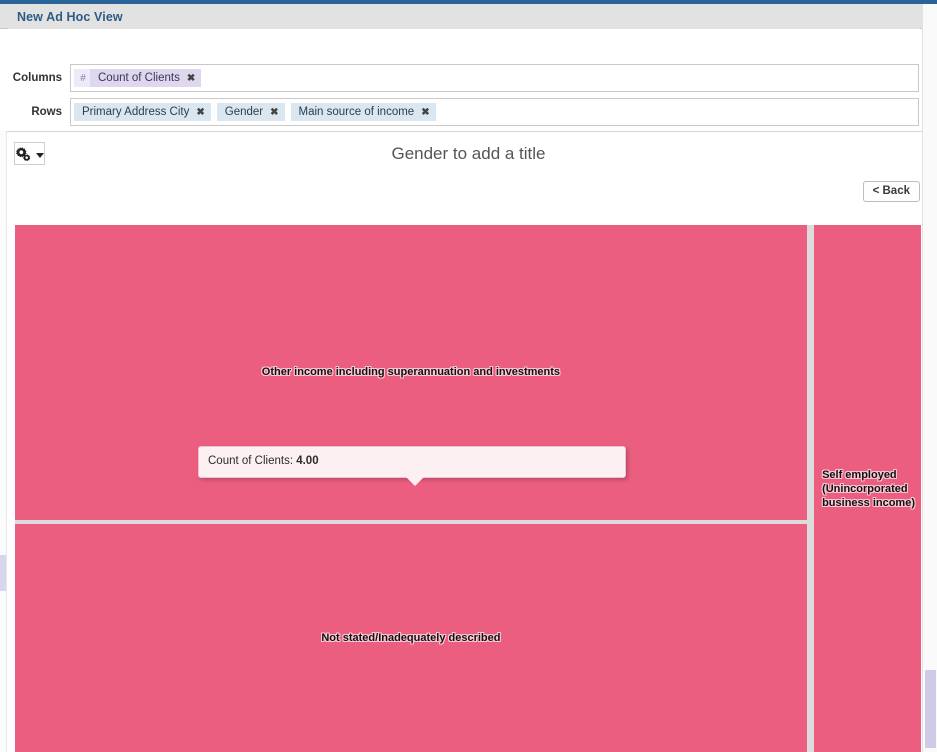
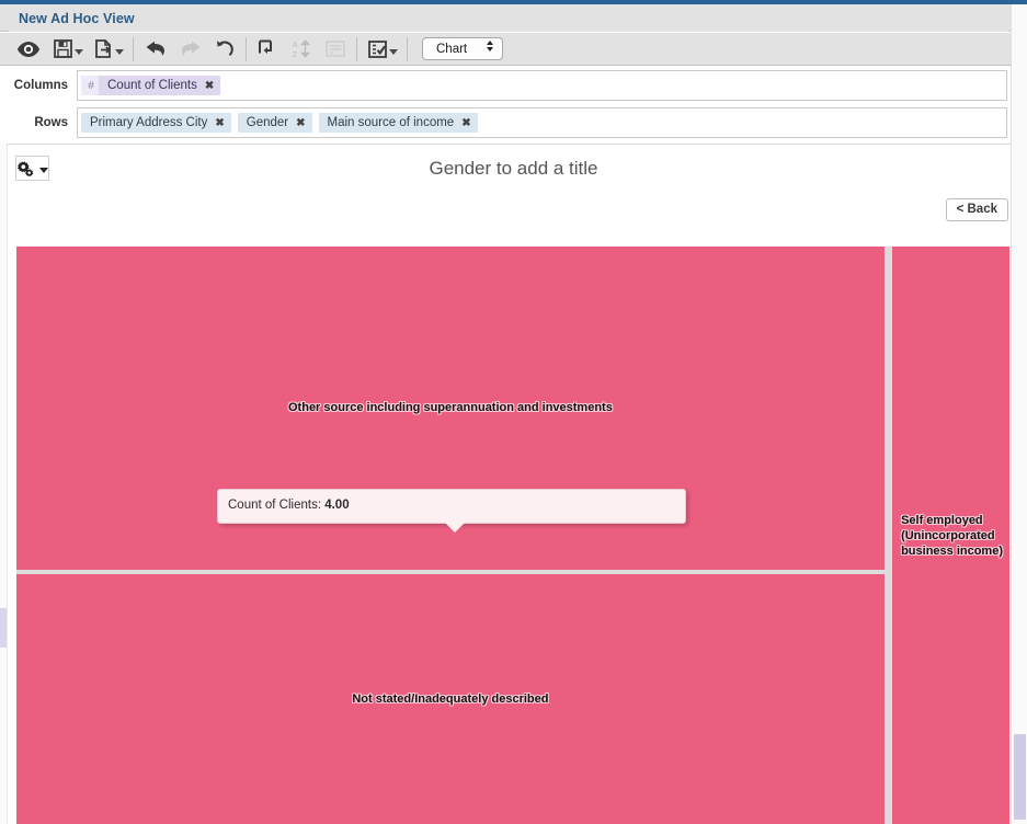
  New Ad Hoc View
+ A
+ Z
+ Chart
  Columns
  #
  Count of Clients
  ✖
  Rows
  Primary Address City
  ✖
  Gender
  ✖
  Main source of income
  ✖
  Gender to add a title
  < Back
- Other income including superannuation and investments
+ Other source including superannuation and investments
  Not stated/Inadequately described
  Self employed
  (Unincorporated
  business income)
  Count of Clients: 4.00
